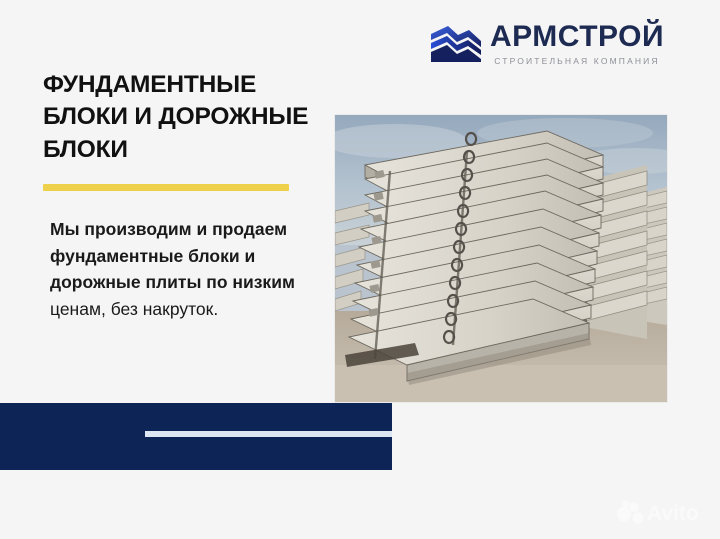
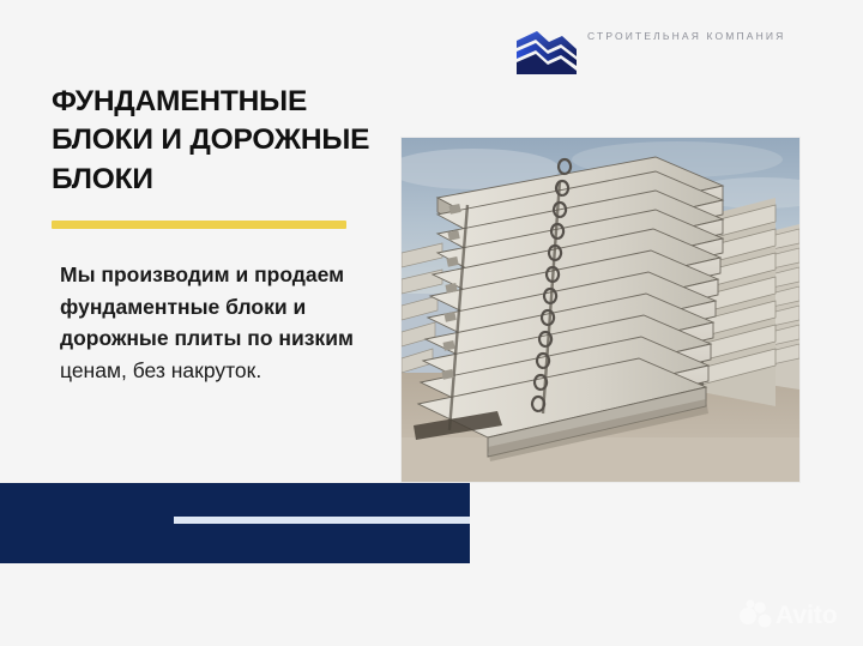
- АРМСТРОЙ
  СТРОИТЕЛЬНАЯ КОМПАНИЯ
  ФУНДАМЕНТНЫЕ БЛОКИ И ДОРОЖНЫЕ БЛОКИ
  Мы производим и продаем фундаментные блоки и дорожные плиты по низким ценам, без накруток.
